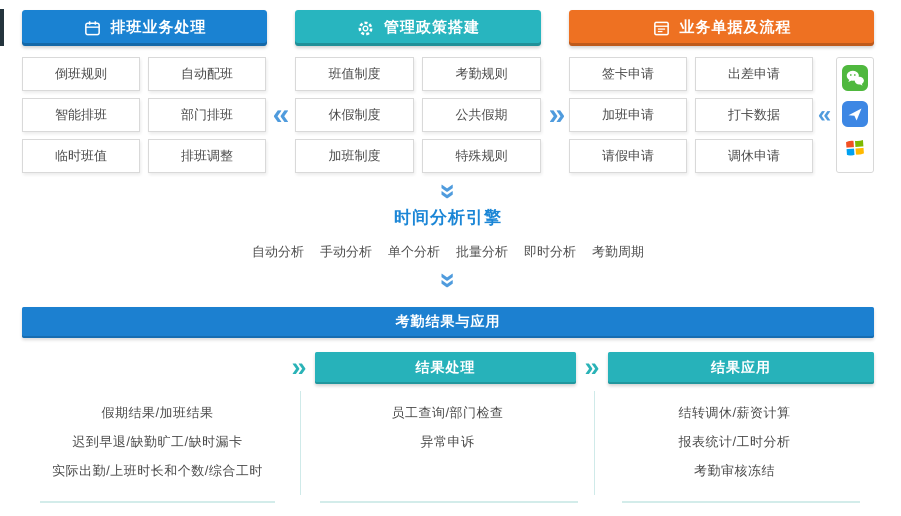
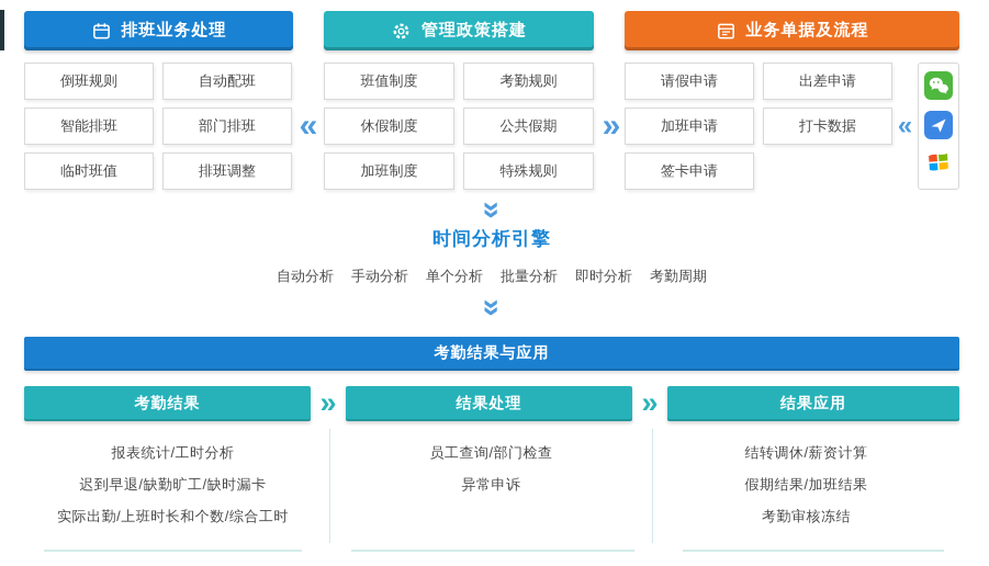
  排班业务处理
  倒班规则
  自动配班
  智能排班
  部门排班
  临时班值
  排班调整
  «
  管理政策搭建
  班值制度
  考勤规则
  休假制度
  公共假期
  加班制度
  特殊规则
  »
  业务单据及流程
- 签卡申请
+ 请假申请
  出差申请
  加班申请
  打卡数据
- 请假申请
+ 签卡申请
- 调休申请
  «
  时间分析引擎
  自动分析
  手动分析
  单个分析
  批量分析
  即时分析
  考勤周期
  考勤结果与应用
+ 考勤结果
  »
  结果处理
  »
  结果应用
- 假期结果/加班结果
+ 报表统计/工时分析
  迟到早退/缺勤旷工/缺时漏卡
  实际出勤/上班时长和个数/综合工时
  员工查询/部门检查
  异常申诉
  结转调休/薪资计算
- 报表统计/工时分析
+ 假期结果/加班结果
  考勤审核冻结
